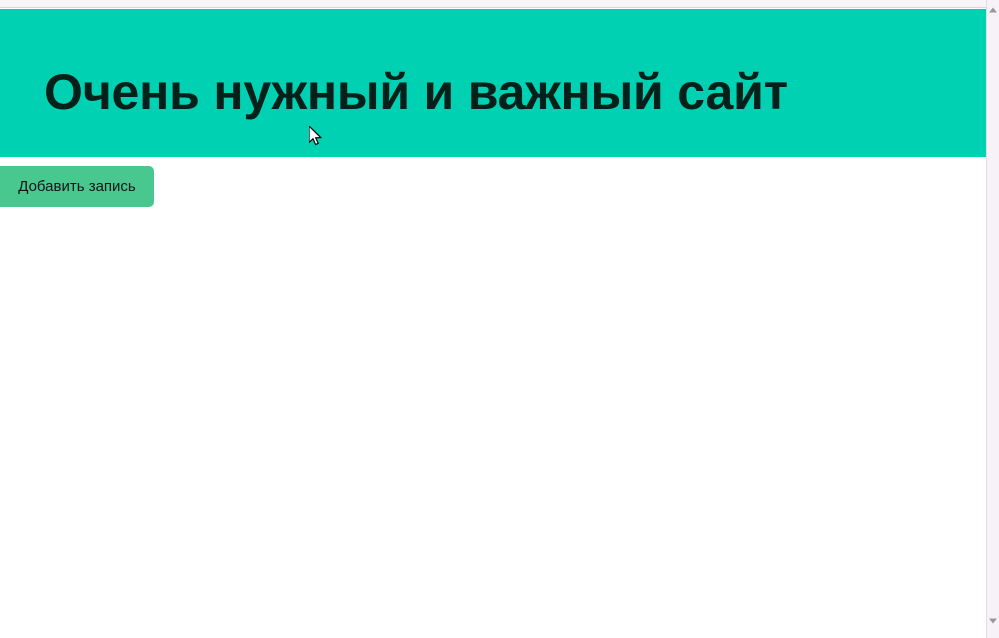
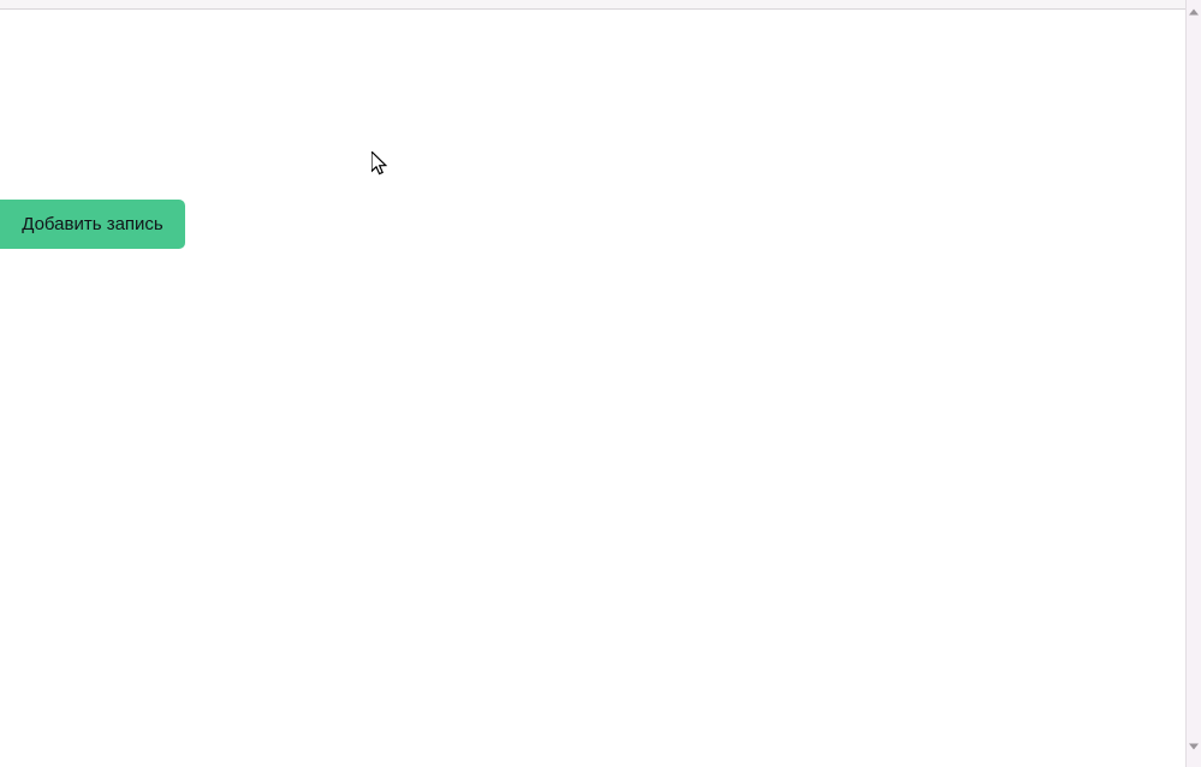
- Очень нужный и важный сайт
  Добавить запись
